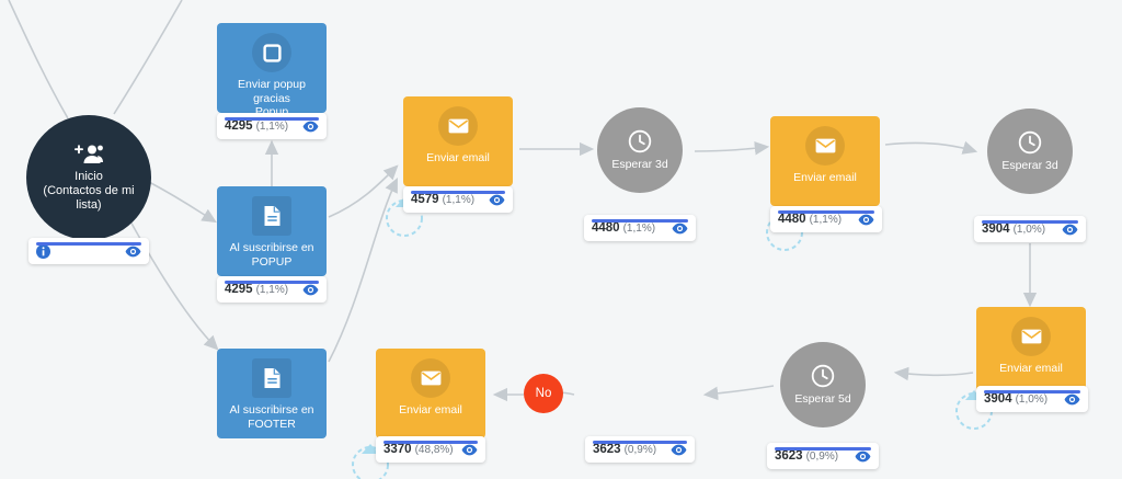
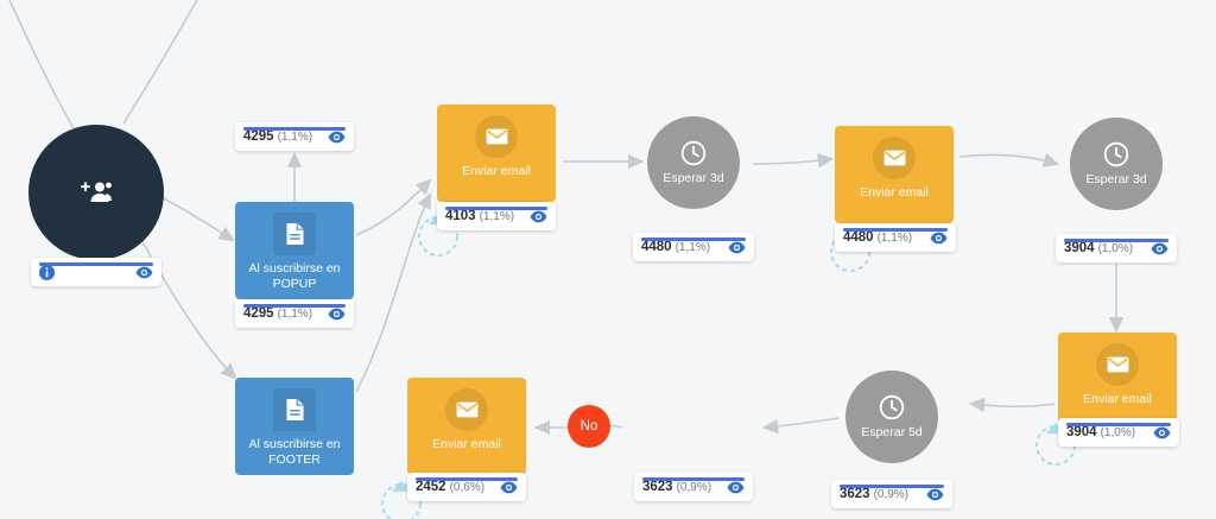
- Inicio
- (Contactos de mi
- lista)
- Enviar popup gracias
- Popup
  4295
  (1,1%)
  Al suscribirse en
  POPUP
  4295
  (1,1%)
  Enviar email
- 4579
+ 4103
  (1,1%)
  Esperar 3d
  4480
  (1,1%)
  Enviar email
  4480
  (1,1%)
  Esperar 3d
  3904
  (1,0%)
  Enviar email
  3904
  (1,0%)
  Esperar 5d
  3623
  (0,9%)
  3623
  (0,9%)
  No
  Enviar email
- 3370
+ 2452
- (48,8%)
+ (0,6%)
  Al suscribirse en
  FOOTER
